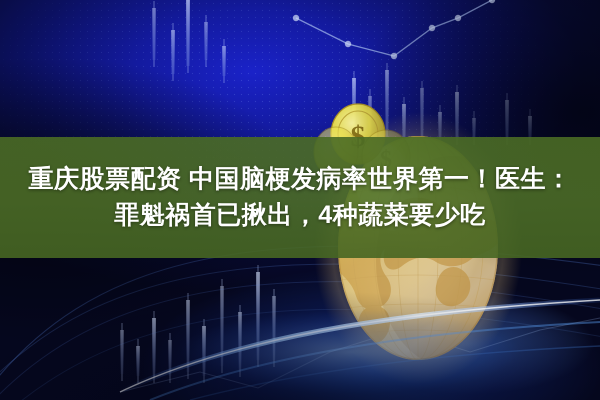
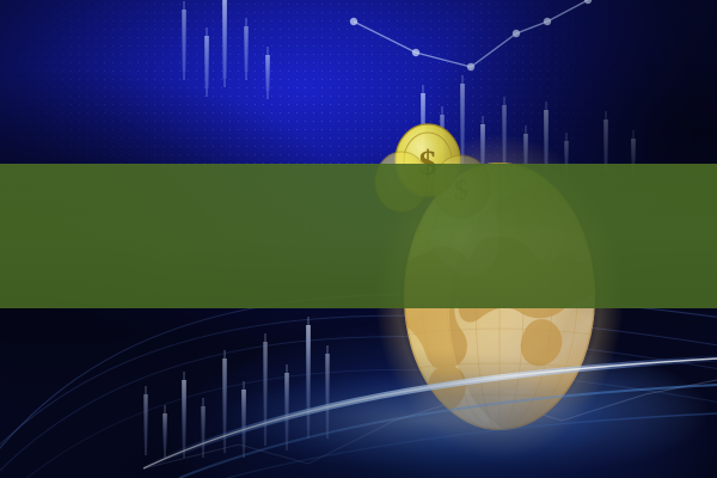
- 重庆股票配资 中国脑梗发病率世界第一！医生：
- 罪魁祸首已揪出，4种蔬菜要少吃
